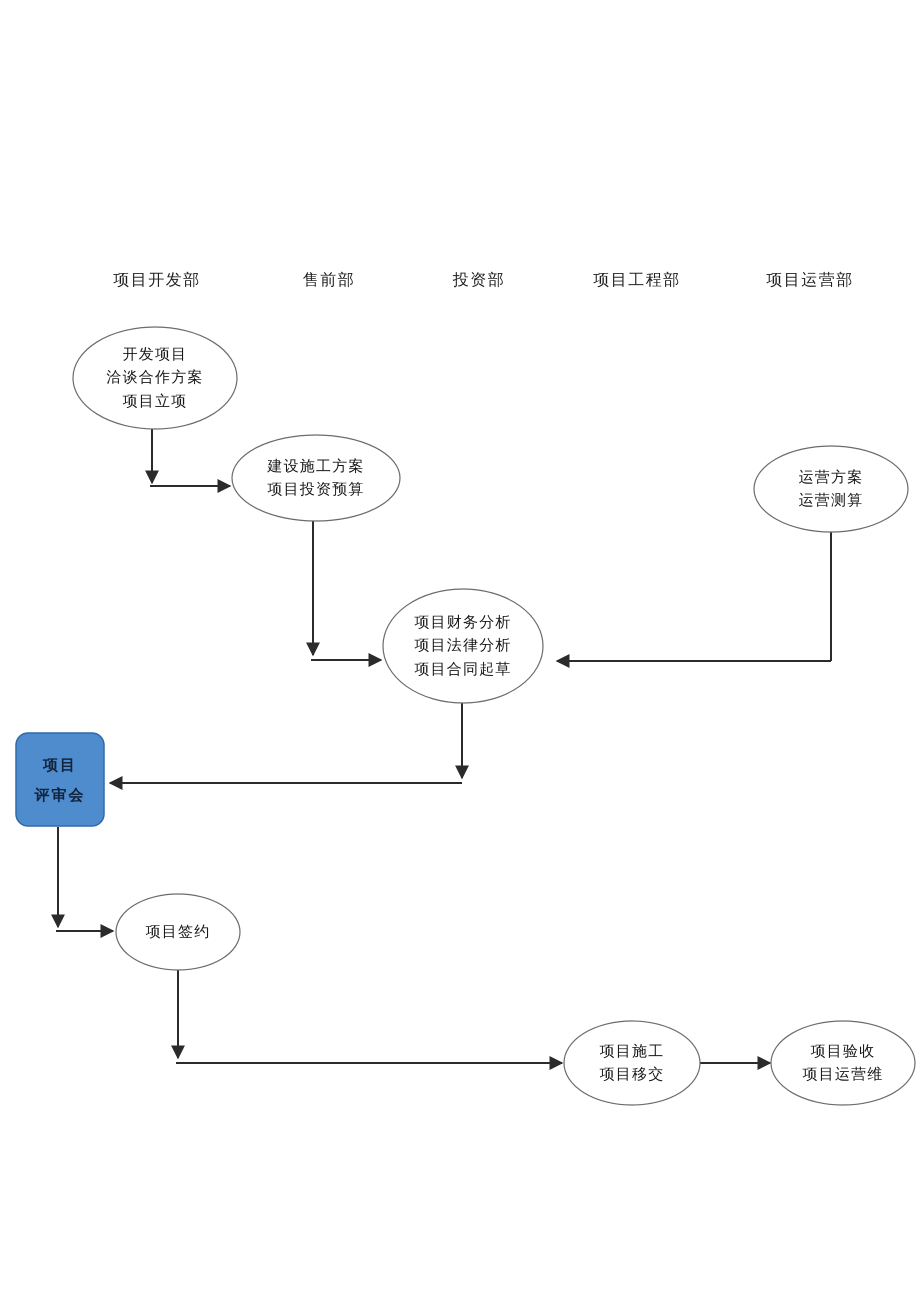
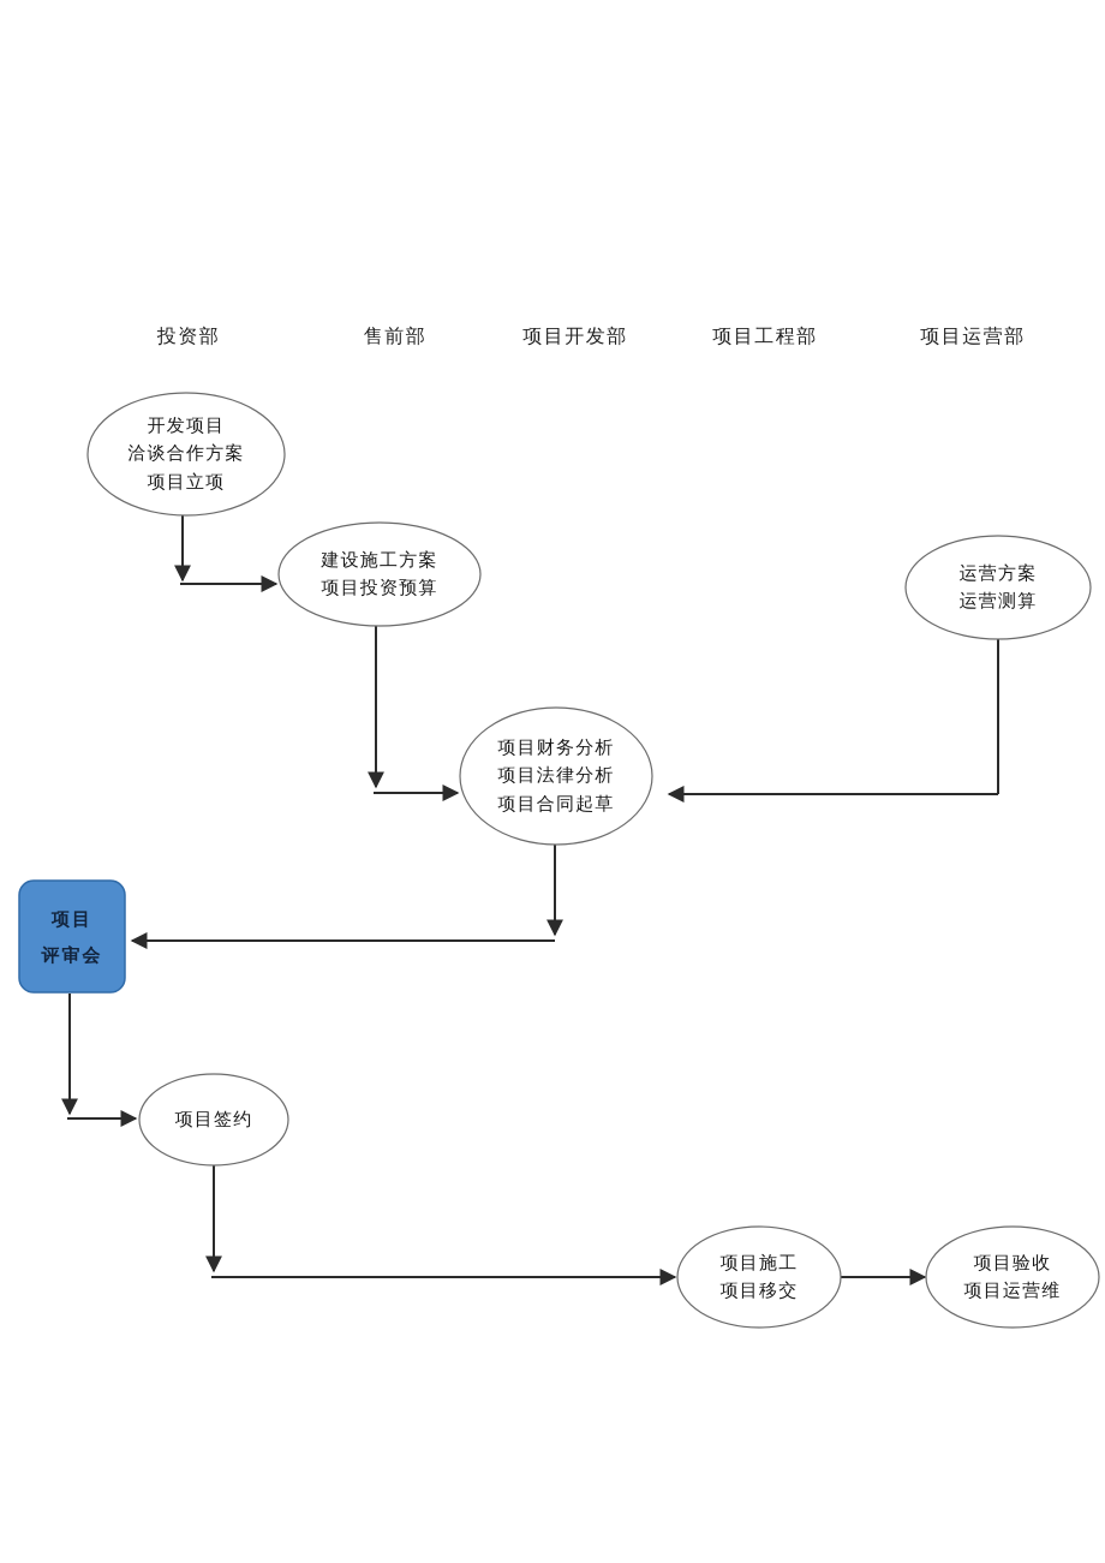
- 项目开发部
+ 投资部
  售前部
- 投资部
+ 项目开发部
  项目工程部
  项目运营部
  开发项目
  洽谈合作方案
  项目立项
  建设施工方案
  项目投资预算
  运营方案
  运营测算
  项目财务分析
  项目法律分析
  项目合同起草
  项目
  评审会
  项目签约
  项目施工
  项目移交
  项目验收
  项目运营维
